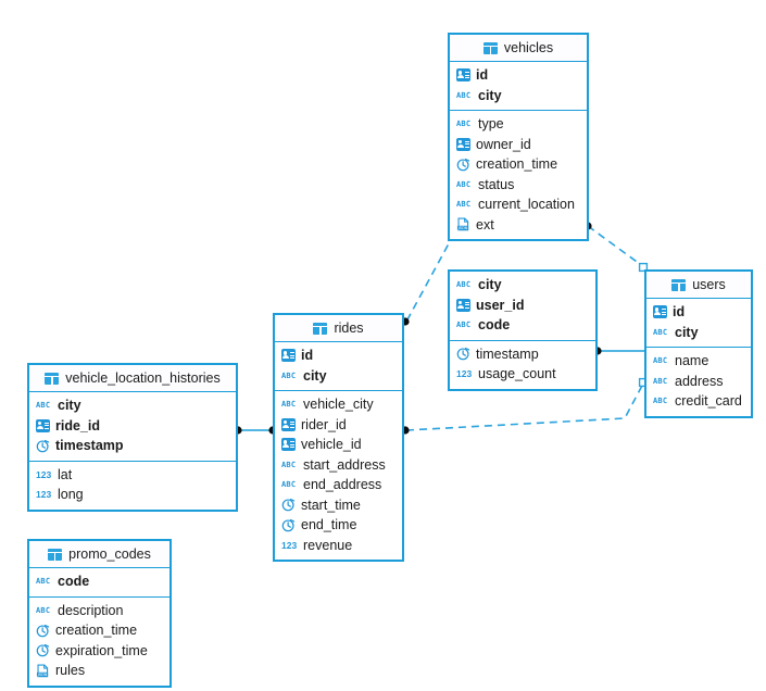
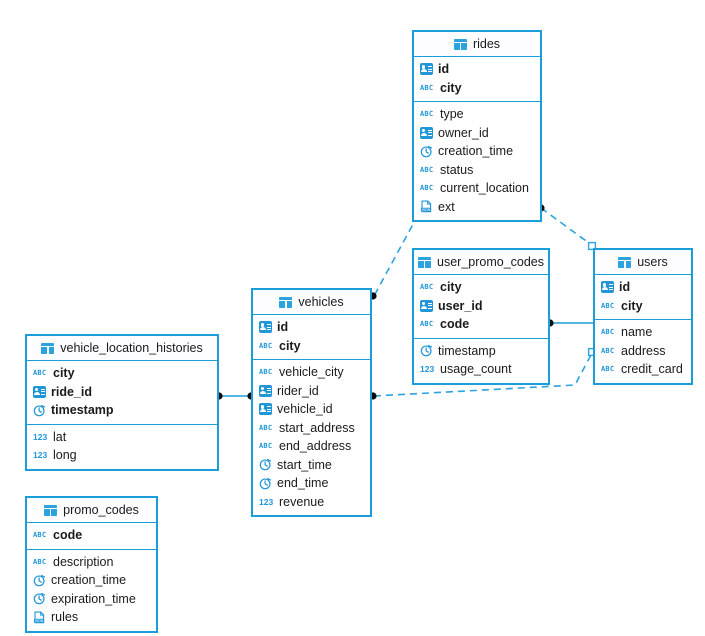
- vehicles
+ rides
  id
  ABC
  city
  ABC
  type
  owner_id
  creation_time
  ABC
  status
  ABC
  current_location
  ext
+ user_promo_codes
  ABC
  city
  user_id
  ABC
  code
  timestamp
  123
  usage_count
  users
  id
  ABC
  city
  ABC
  name
  ABC
  address
  ABC
  credit_card
- rides
+ vehicles
  id
  ABC
  city
  ABC
  vehicle_city
  rider_id
  vehicle_id
  ABC
  start_address
  ABC
  end_address
  start_time
  end_time
  123
  revenue
  vehicle_location_histories
  ABC
  city
  ride_id
  timestamp
  123
  lat
  123
  long
  promo_codes
  ABC
  code
  ABC
  description
  creation_time
  expiration_time
  rules
